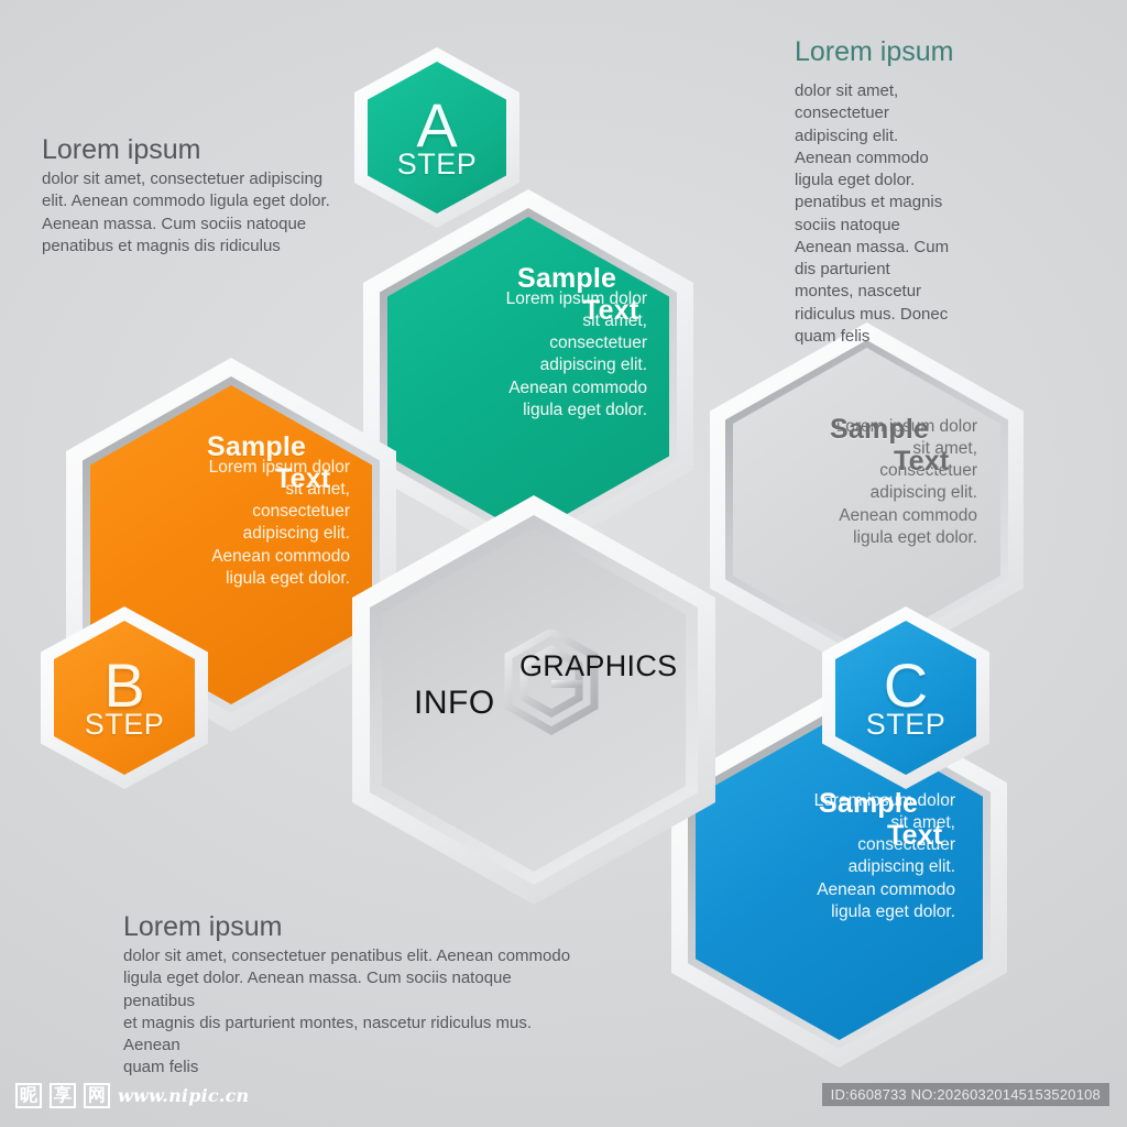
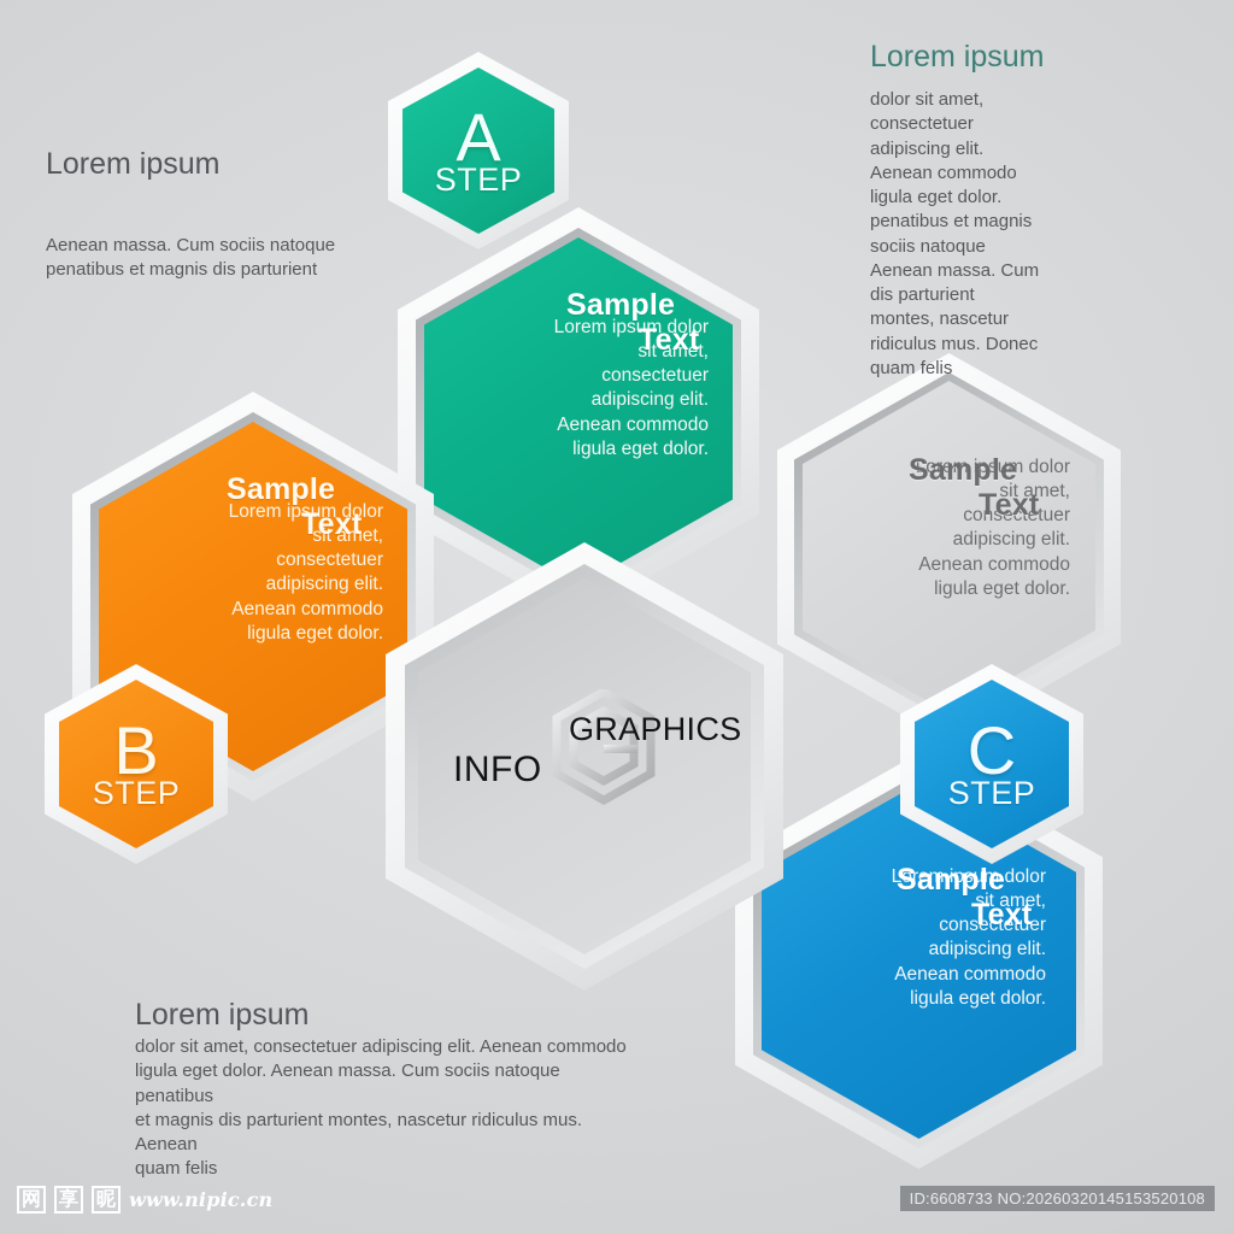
  Lorem ipsum dolor
  sit amet,
  consectetuer
  adipiscing elit.
  Aenean commodo
  ligula eget dolor.
  Sample
  Text
  Lorem ipsum dolor
  sit amet,
  consectetuer
  adipiscing elit.
  Aenean commodo
  ligula eget dolor.
  Sample
  Text
  Lorem ipsum dolor
  sit amet,
  consectetuer
  adipiscing elit.
  Aenean commodo
  ligula eget dolor.
  Sample
  Text
  Lorem ipsum dolor
  sit amet,
  consectetuer
  adipiscing elit.
  Aenean commodo
  ligula eget dolor.
  Sample
  Text
  INFO
  GRAPHICS
  A
  STEP
  B
  STEP
  C
  STEP
  Lorem ipsum
- dolor sit amet, consectetuer adipiscing
- elit. Aenean commodo ligula eget dolor.
  Aenean massa. Cum sociis natoque
- penatibus et magnis dis ridiculus
+ penatibus et magnis dis parturient
  Lorem ipsum
  dolor sit amet,
  consectetuer
  adipiscing elit.
  Aenean commodo
  ligula eget dolor.
  penatibus et magnis
  sociis natoque
  Aenean massa. Cum
  dis parturient
  montes, nascetur
  ridiculus mus. Donec
  quam felis
  Lorem ipsum
- dolor sit amet, consectetuer penatibus elit. Aenean commodo
+ dolor sit amet, consectetuer adipiscing elit. Aenean commodo
  ligula eget dolor. Aenean massa. Cum sociis natoque penatibus
  et magnis dis parturient montes, nascetur ridiculus mus. Aenean
  quam felis
- 昵
+ 网
  享
- 网
+ 昵
  www.nipic.cn
  ID:6608733 NO:20260320145153520108
